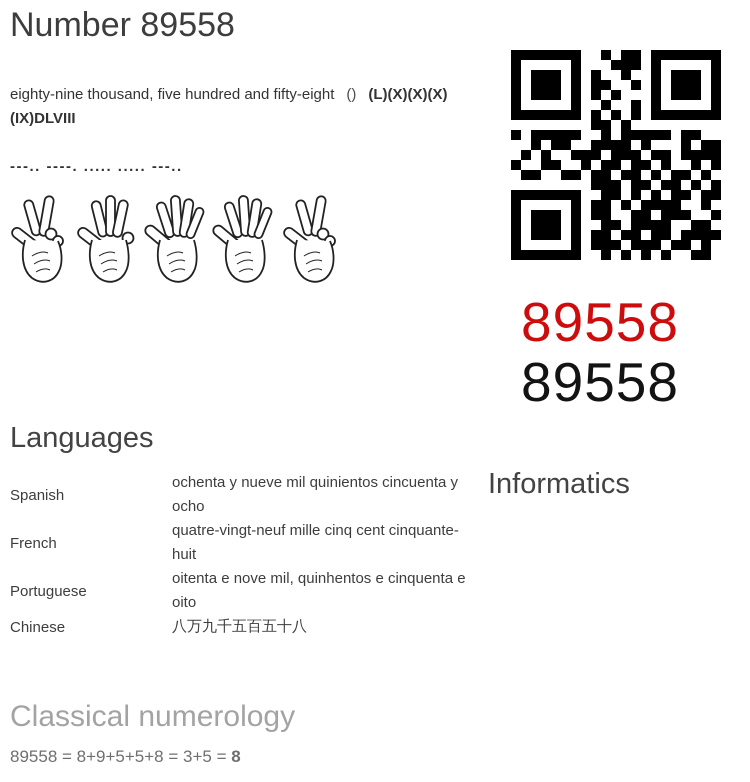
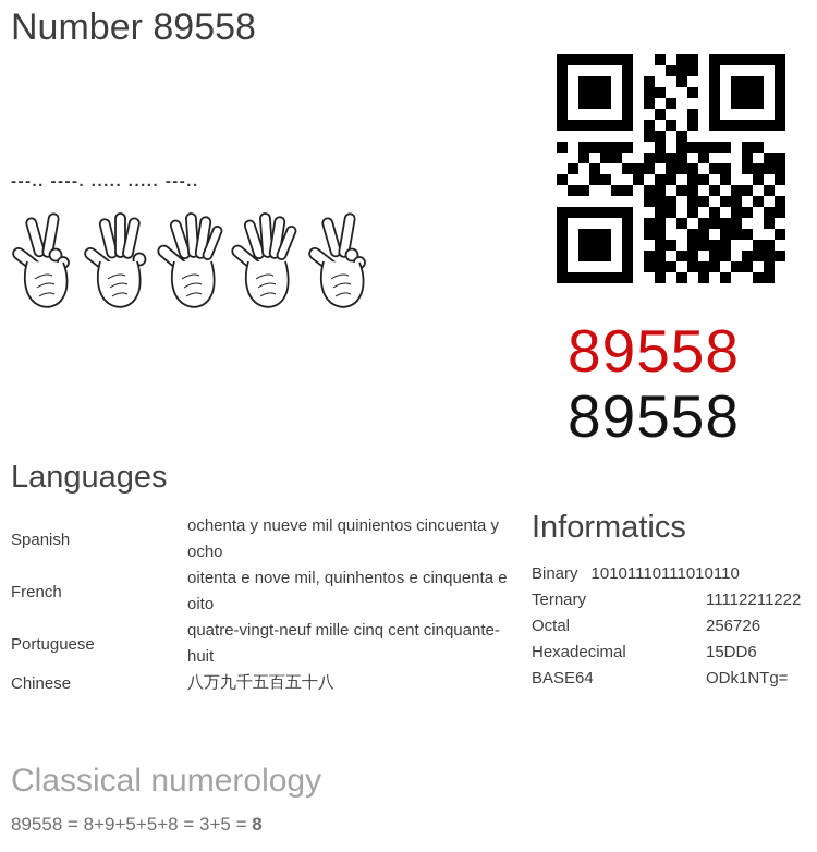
  Number 89558
- eighty-nine thousand, five hundred and fifty-eight () (L)(X)(X)(X)(IX)DLVIII
  ---.. ----. ..... ..... ---..
  89558
  89558
  Languages
  Spanish
  ochenta y nueve mil quinientos cincuenta y ocho
  French
- quatre-vingt-neuf mille cinq cent cinquante-huit
+ oitenta e nove mil, quinhentos e cinquenta e oito
  Portuguese
- oitenta e nove mil, quinhentos e cinquenta e oito
+ quatre-vingt-neuf mille cinq cent cinquante-huit
  Chinese
  八万九千五百五十八
  Informatics
+ Binary
+ 10101110111010110
+ Ternary
+ 11112211222
+ Octal
+ 256726
+ Hexadecimal
+ 15DD6
+ BASE64
+ ODk1NTg=
  Classical numerology
  89558 = 8+9+5+5+8 = 3+5 = 8
